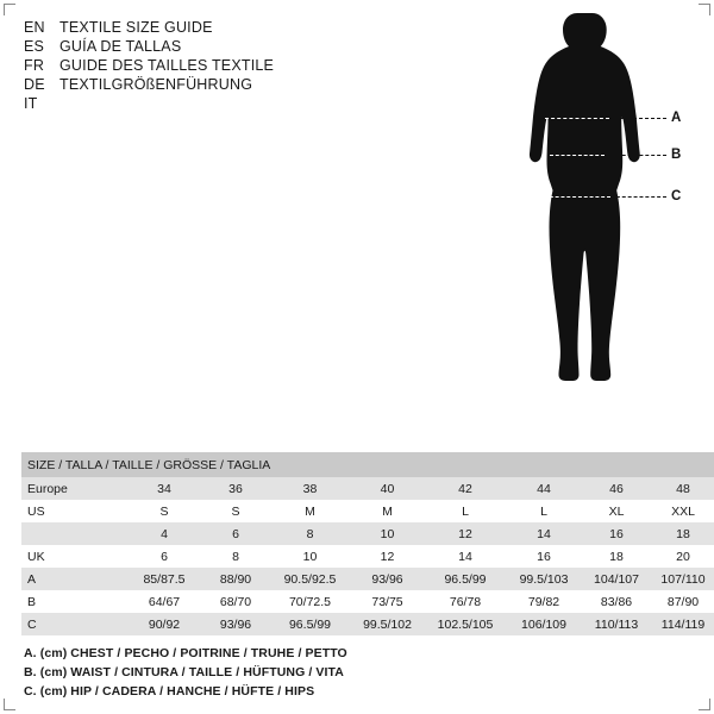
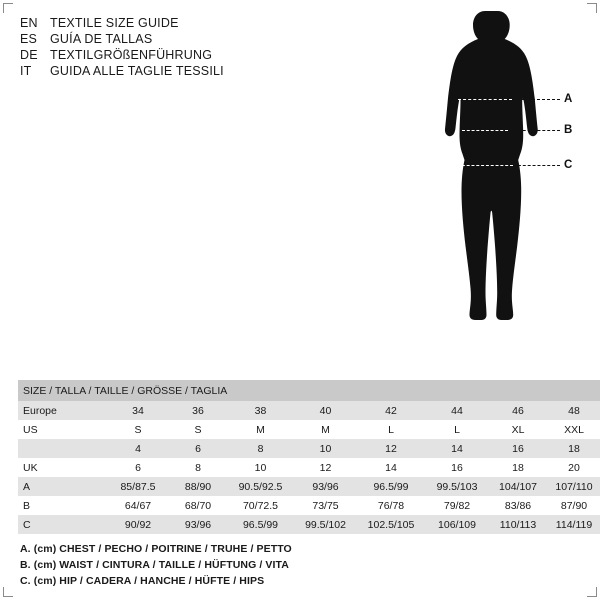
  EN
  TEXTILE SIZE GUIDE
  ES
  GUÍA DE TALLAS
- FR
- GUIDE DES TAILLES TEXTILE
  DE
  TEXTILGRÖßENFÜHRUNG
  IT
+ GUIDA ALLE TAGLIE TESSILI
  A
  B
  C
  SIZE / TALLA / TAILLE / GRÖSSE / TAGLIA
  Europe	34	36	38	40	42	44	46	48
  US	S	S	M	M	L	L	XL	XXL
  	4	6	8	10	12	14	16	18
  UK	6	8	10	12	14	16	18	20
  A	85/87.5	88/90	90.5/92.5	93/96	96.5/99	99.5/103	104/107	107/110
  B	64/67	68/70	70/72.5	73/75	76/78	79/82	83/86	87/90
  C	90/92	93/96	96.5/99	99.5/102	102.5/105	106/109	110/113	114/119
  A. (cm) CHEST / PECHO / POITRINE / TRUHE / PETTO
  B. (cm) WAIST / CINTURA / TAILLE / HÜFTUNG / VITA
  C. (cm) HIP / CADERA / HANCHE / HÜFTE / HIPS
